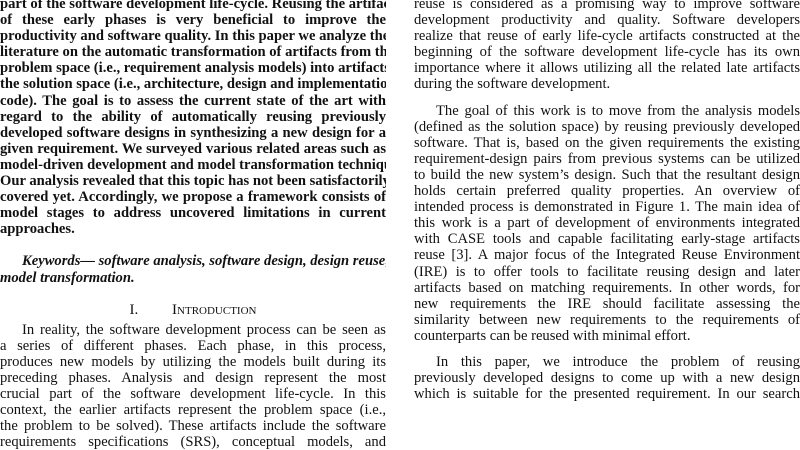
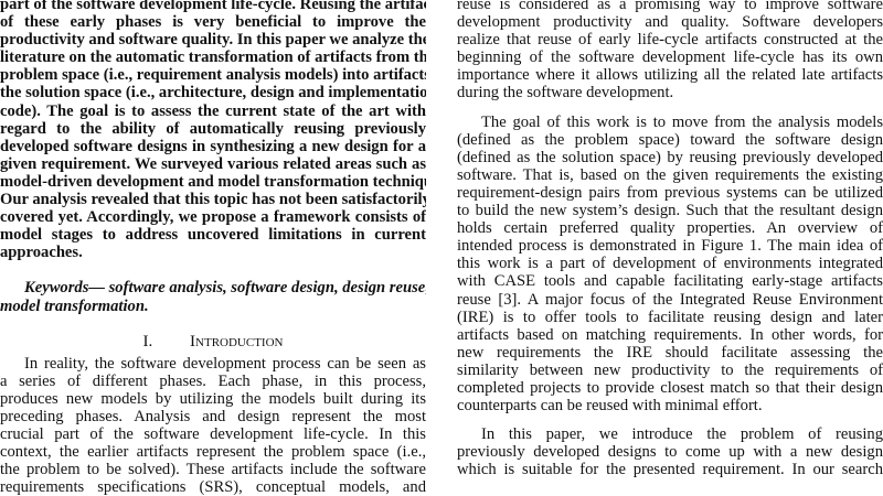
  part of the software development life-cycle. Reusing the artifa
  of these early phases is very beneficial to improve the
  productivity and software quality. In this paper we analyze the
  literature on the automatic transformation of artifacts from th
  problem space (i.e., requirement analysis models) into artifact
  the solution space (i.e., architecture, design and implementatio
  code). The goal is to assess the current state of the art with
  regard to the ability of automatically reusing previously
  developed software designs in synthesizing a new design for a
  given requirement. We surveyed various related areas such as
  model-driven development and model transformation techniq
  Our analysis revealed that this topic has not been satisfactoril
  covered yet. Accordingly, we propose a framework consists of
  model stages to address uncovered limitations in current
  approaches.
  Keywords— software analysis, software design, design reuse
  model transformation.
  I. Introduction
  In reality, the software development process can be seen as
  a series of different phases. Each phase, in this process,
  produces new models by utilizing the models built during its
  preceding phases. Analysis and design represent the most
  crucial part of the software development life-cycle. In this
  context, the earlier artifacts represent the problem space (i.e.,
  the problem to be solved). These artifacts include the software
  requirements specifications (SRS), conceptual models, and
  reuse is considered as a promising way to improve software
  development productivity and quality. Software developers
  realize that reuse of early life-cycle artifacts constructed at the
  beginning of the software development life-cycle has its own
  importance where it allows utilizing all the related late artifacts
  during the software development.
  The goal of this work is to move from the analysis models
+ (defined as the problem space) toward the software design
  (defined as the solution space) by reusing previously developed
  software. That is, based on the given requirements the existing
  requirement-design pairs from previous systems can be utilized
  to build the new system’s design. Such that the resultant design
  holds certain preferred quality properties. An overview of
  intended process is demonstrated in Figure 1. The main idea of
  this work is a part of development of environments integrated
  with CASE tools and capable facilitating early-stage artifacts
  reuse [3]. A major focus of the Integrated Reuse Environment
  (IRE) is to offer tools to facilitate reusing design and later
  artifacts based on matching requirements. In other words, for
  new requirements the IRE should facilitate assessing the
- similarity between new requirements to the requirements of
+ similarity between new productivity to the requirements of
+ completed projects to provide closest match so that their design
  counterparts can be reused with minimal effort.
  In this paper, we introduce the problem of reusing
  previously developed designs to come up with a new design
  which is suitable for the presented requirement. In our search
